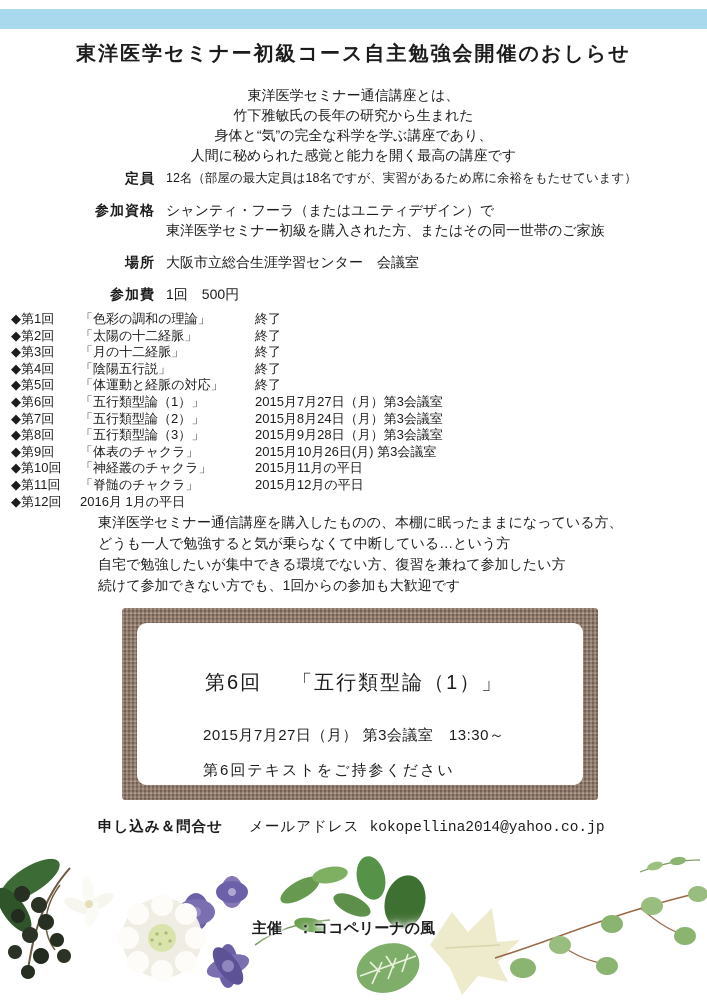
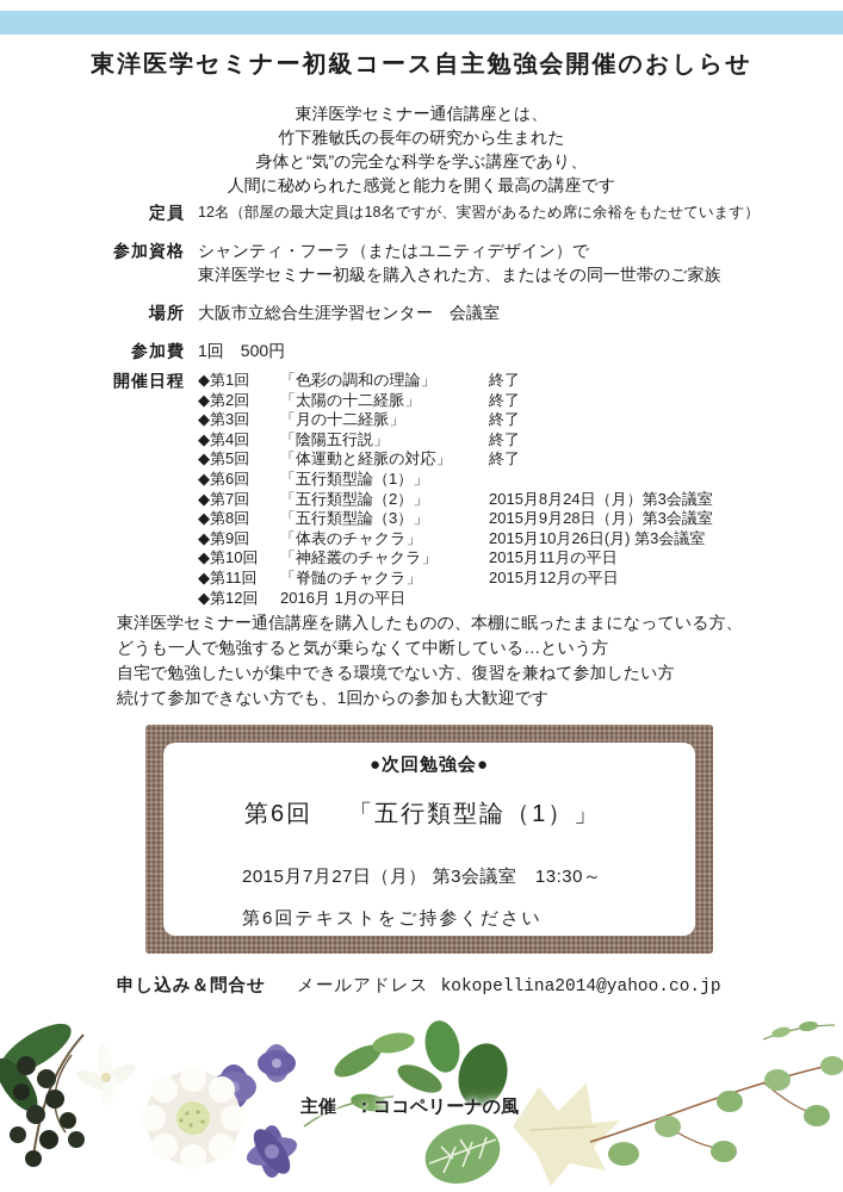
  東洋医学セミナー初級コース自主勉強会開催のおしらせ
  東洋医学セミナー通信講座とは、
  竹下雅敏氏の長年の研究から生まれた
  身体と“気”の完全な科学を学ぶ講座であり、
  人間に秘められた感覚と能力を開く最高の講座です
  定員
  12名（部屋の最大定員は18名ですが、実習があるため席に余裕をもたせています）
  参加資格
  シャンティ・フーラ（またはユニティデザイン）で
  東洋医学セミナー初級を購入された方、またはその同一世帯のご家族
  場所
  大阪市立総合生涯学習センター 会議室
  参加費
  1回 500円
+ 開催日程
  ◆第1回
  「色彩の調和の理論」
  終了
  ◆第2回
  「太陽の十二経脈」
  終了
  ◆第3回
  「月の十二経脈」
  終了
  ◆第4回
  「陰陽五行説」
  終了
  ◆第5回
  「体運動と経脈の対応」
  終了
  ◆第6回
  「五行類型論（1）」
- 2015月7月27日（月）第3会議室
  ◆第7回
  「五行類型論（2）」
  2015月8月24日（月）第3会議室
  ◆第8回
  「五行類型論（3）」
  2015月9月28日（月）第3会議室
  ◆第9回
  「体表のチャクラ」
  2015月10月26日(月) 第3会議室
  ◆第10回
  「神経叢のチャクラ」
  2015月11月の平日
  ◆第11回
  「脊髄のチャクラ」
  2015月12月の平日
  ◆第12回
  2016月 1月の平日
  東洋医学セミナー通信講座を購入したものの、本棚に眠ったままになっている方、
  どうも一人で勉強すると気が乗らなくて中断している…という方
  自宅で勉強したいが集中できる環境でない方、復習を兼ねて参加したい方
  続けて参加できない方でも、1回からの参加も大歓迎です
+ ●次回勉強会●
  第6回
  「五行類型論（1）」
  2015月7月27日（月） 第3会議室 13:30～
  第6回テキストをご持参ください
  申し込み＆問合せ
  メールアドレス
  kokopellina2014@yahoo.co.jp
  主催
  ：ココペリーナの風
